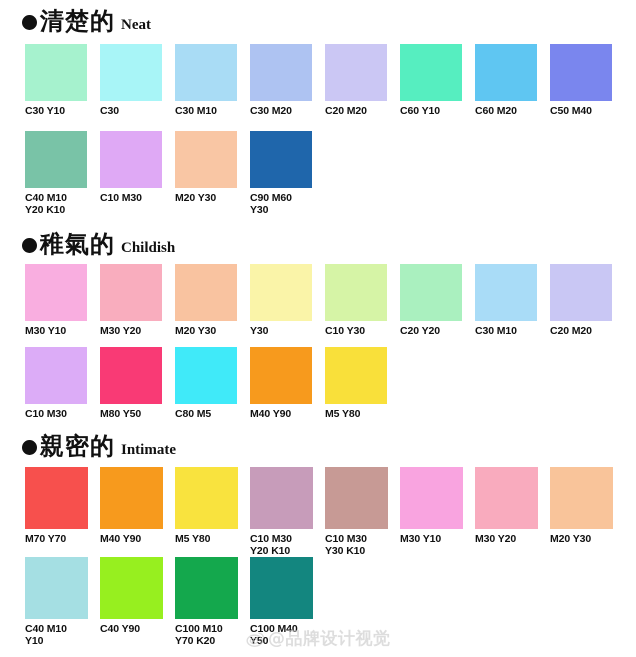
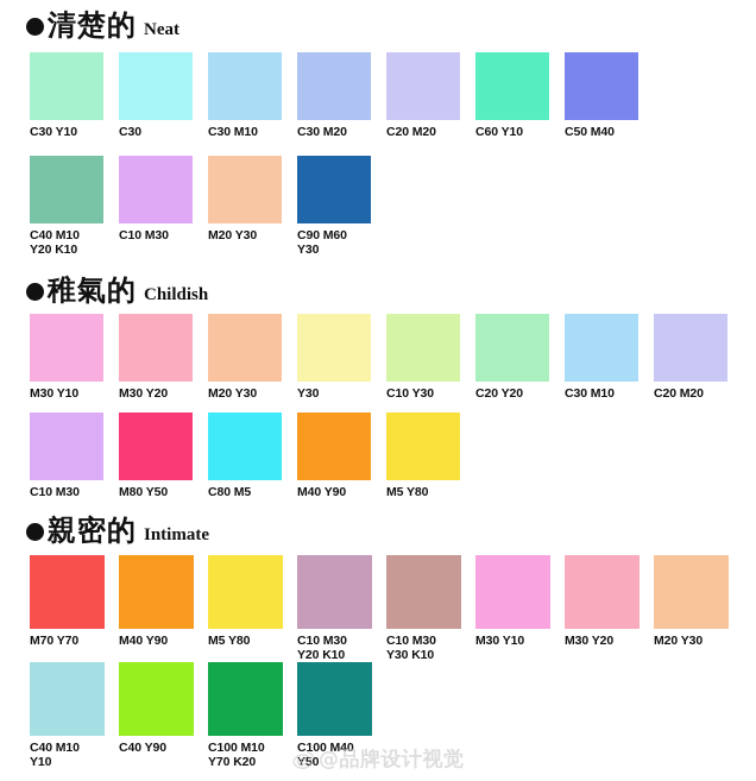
  清楚的
  Neat
  C30 Y10
  C30
  C30 M10
  C30 M20
  C20 M20
  C60 Y10
- C60 M20
  C50 M40
  C40 M10
  Y20 K10
  C10 M30
  M20 Y30
  C90 M60
  Y30
  稚氣的
  Childish
  M30 Y10
  M30 Y20
  M20 Y30
  Y30
  C10 Y30
  C20 Y20
  C30 M10
  C20 M20
  C10 M30
  M80 Y50
  C80 M5
  M40 Y90
  M5 Y80
  親密的
  Intimate
  M70 Y70
  M40 Y90
  M5 Y80
  C10 M30
  Y20 K10
  C10 M30
  Y30 K10
  M30 Y10
  M30 Y20
  M20 Y30
  C40 M10
  Y10
  C40 Y90
  C100 M10
  Y70 K20
  C100 M40
  Y50
  @品牌设计视觉
